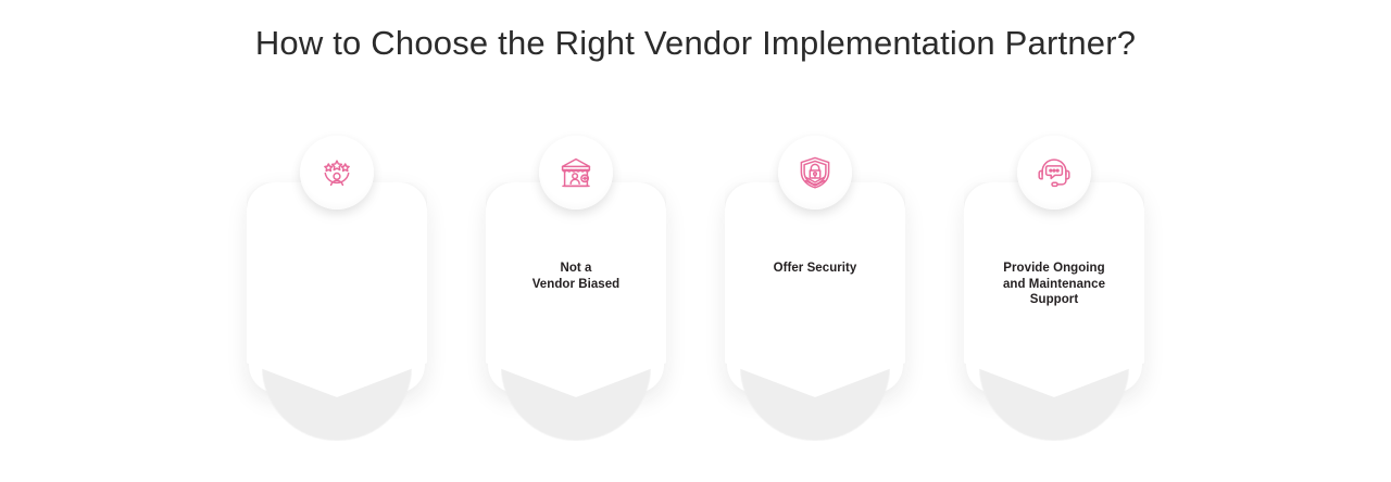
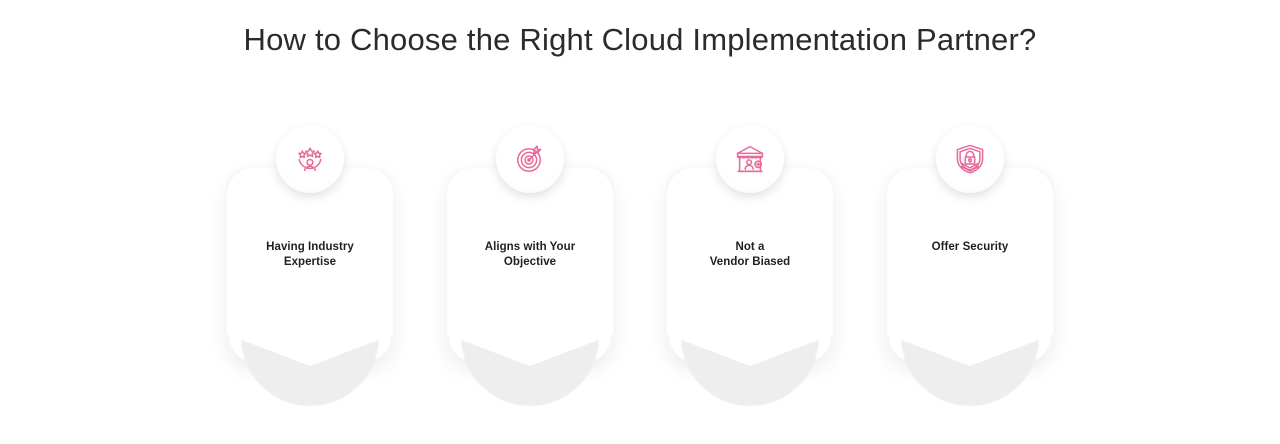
- How to Choose the Right Vendor Implementation Partner?
+ How to Choose the Right Cloud Implementation Partner?
+ Having Industry
+ Expertise
+ Aligns with Your
+ Objective
  Not a
  Vendor Biased
  Offer Security
- Provide Ongoing
- and Maintenance
- Support
